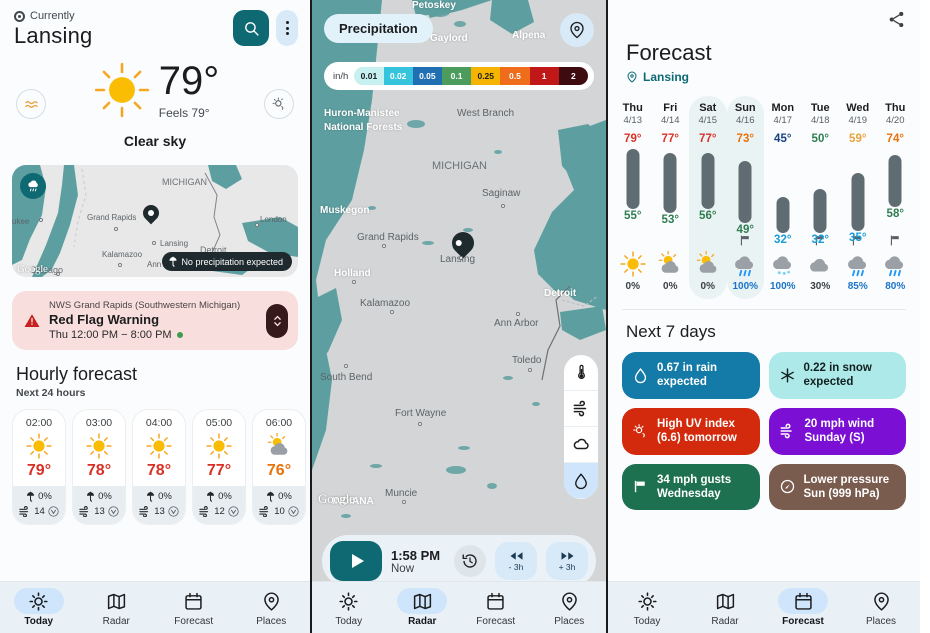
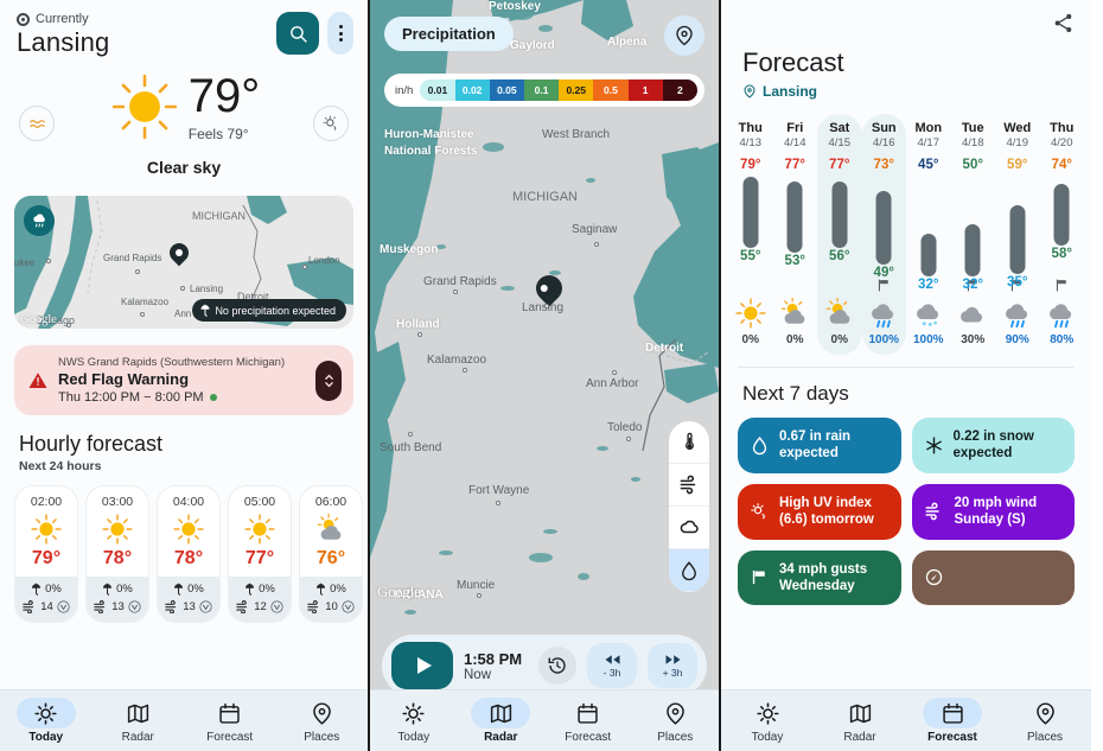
  Currently
  Lansing
  79°
  Feels 79°
  Clear sky
  MICHIGAN
  Grand Rapids
  ukee
  London
  Lansing
  Detroit
  Kalamazoo
  Chicago
  No precipitation expected
  Google
  NWS Grand Rapids (Southwestern Michigan)
  Red Flag Warning
  Thu 12:00 PM − 8:00 PM
  Hourly forecast
  Next 24 hours
  02:00
  79°
  0%
  14
  03:00
  78°
  0%
  13
  04:00
  78°
  0%
  13
  05:00
  77°
  0%
  12
  06:00
  76°
  0%
  10
  Today
  Radar
  Forecast
  Places
  Petoskey
  Gaylord
  Alpena
  Huron-Manistee
  National Forests
  West Branch
  MICHIGAN
  Saginaw
  Muskegon
  Grand Rapids
  Holland
  Laning
  Detroit
  Kalamazoo
  Ann Arbor
  Toledo
  South Bend
  Fort Wayne
  Muncie
  INDIANA
  Google
  Precipitation
  in/h
  0.01
  0.02
  0.05
  0.1
  0.25
  0.5
  1
  2
  1:58 PM
  Now
  - 3h
  + 3h
  Today
  Radar
  Forecast
  Places
  Forecast
  Lansing
  Thu
  4/13
  79°
  55°
  0%
  Fri
  4/14
  77°
  53°
  0%
  Sat
  4/15
  77°
  56°
  0%
  Sun
  4/16
  73°
  49°
  100%
  Mon
  4/17
  45°
  32°
  100%
  Tue
  4/18
  50°
  32°
  30%
  Wed
  4/19
  59°
  35°
- 85%
+ 90%
  Thu
  4/20
  74°
  58°
  80%
  Next 7 days
  0.67 in rain expected
  0.22 in snow expected
  High UV index (6.6) tomorrow
  20 mph wind Sunday (S)
  34 mph gusts Wednesday
- Lower pressure Sun (999 hPa)
  Today
  Radar
  Forecast
  Places
